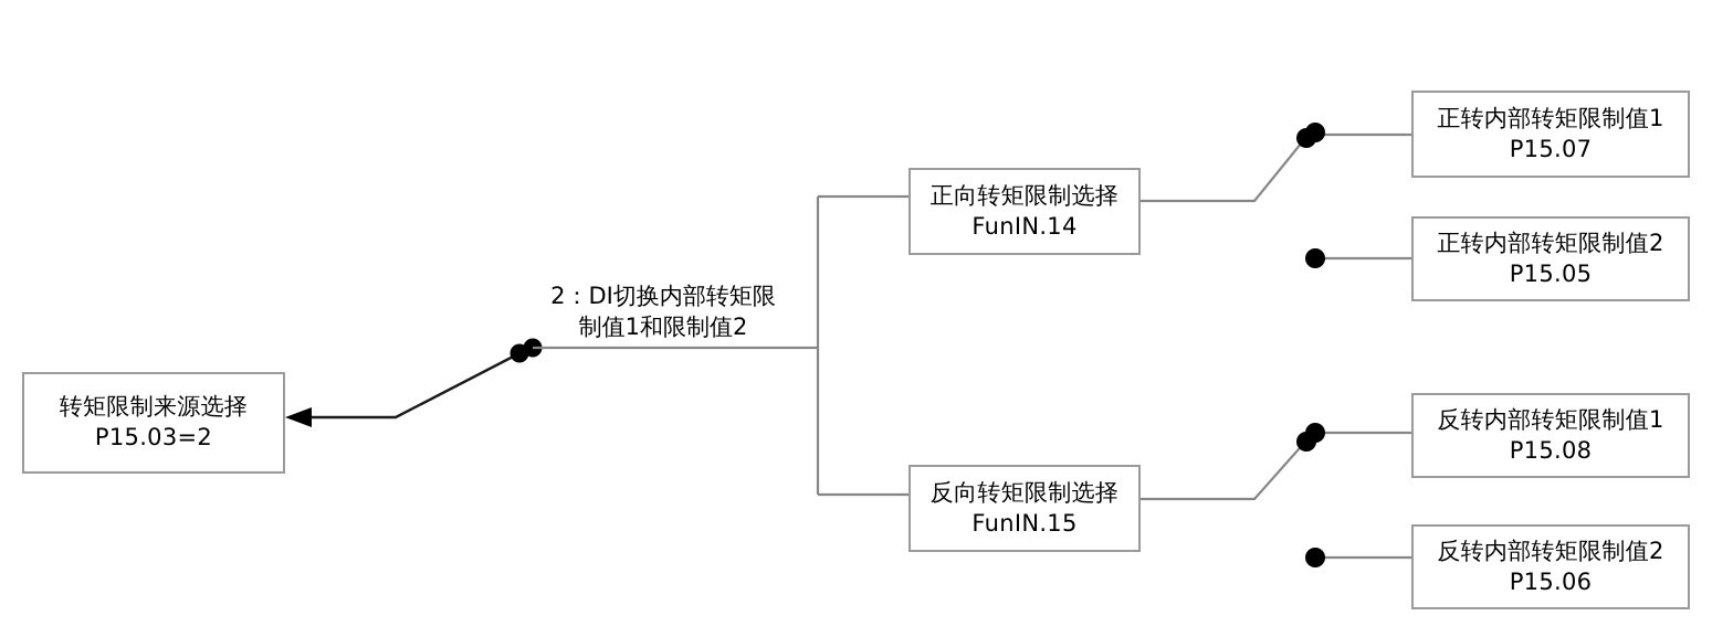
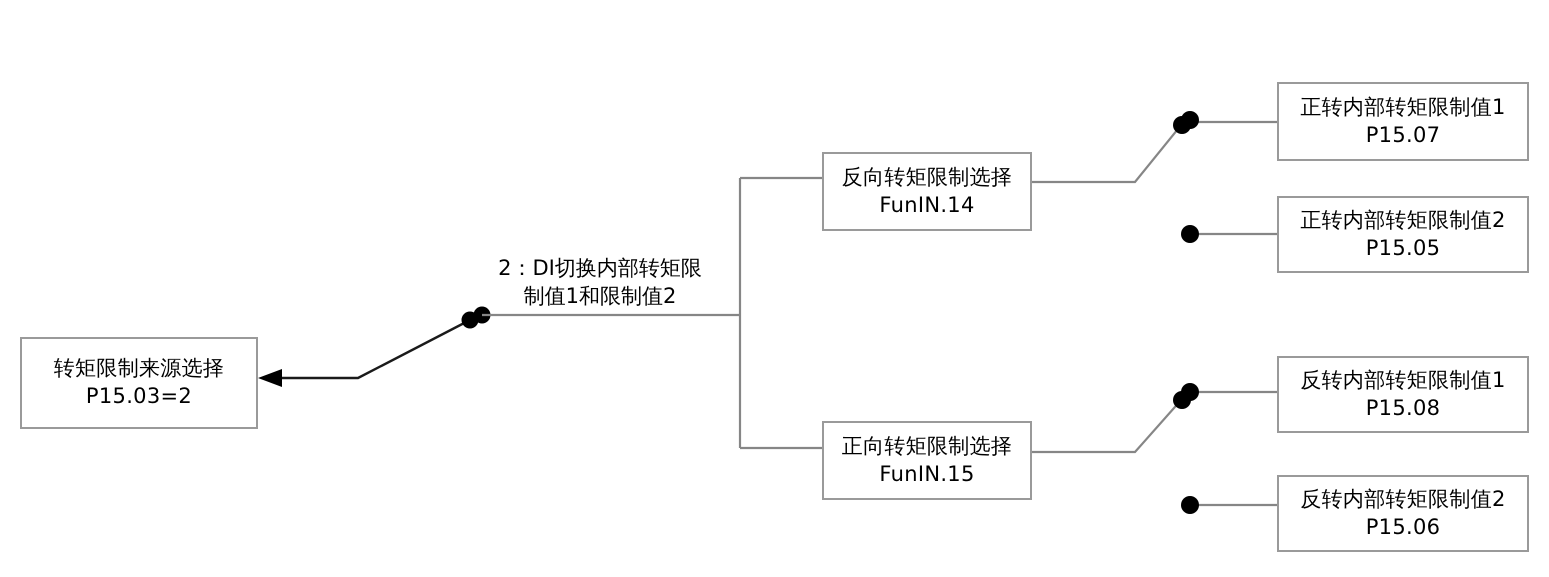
  转矩限制来源选择
  P15.03=2
  2：DI切换内部转矩限
  制值1和限制值2
- 正向转矩限制选择
+ 反向转矩限制选择
  FunIN.14
- 反向转矩限制选择
+ 正向转矩限制选择
  FunIN.15
  正转内部转矩限制值1
  P15.07
  正转内部转矩限制值2
  P15.05
  反转内部转矩限制值1
  P15.08
  反转内部转矩限制值2
  P15.06
